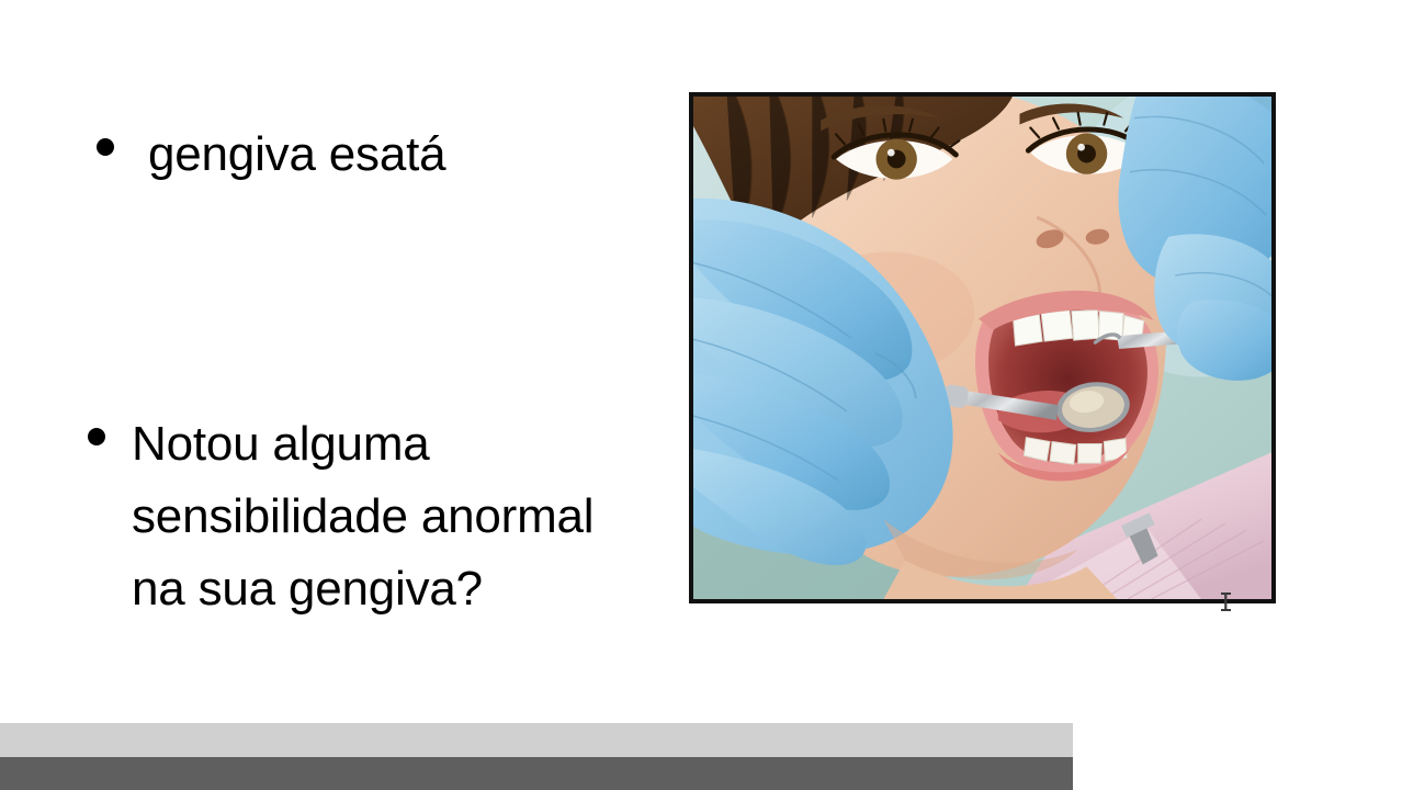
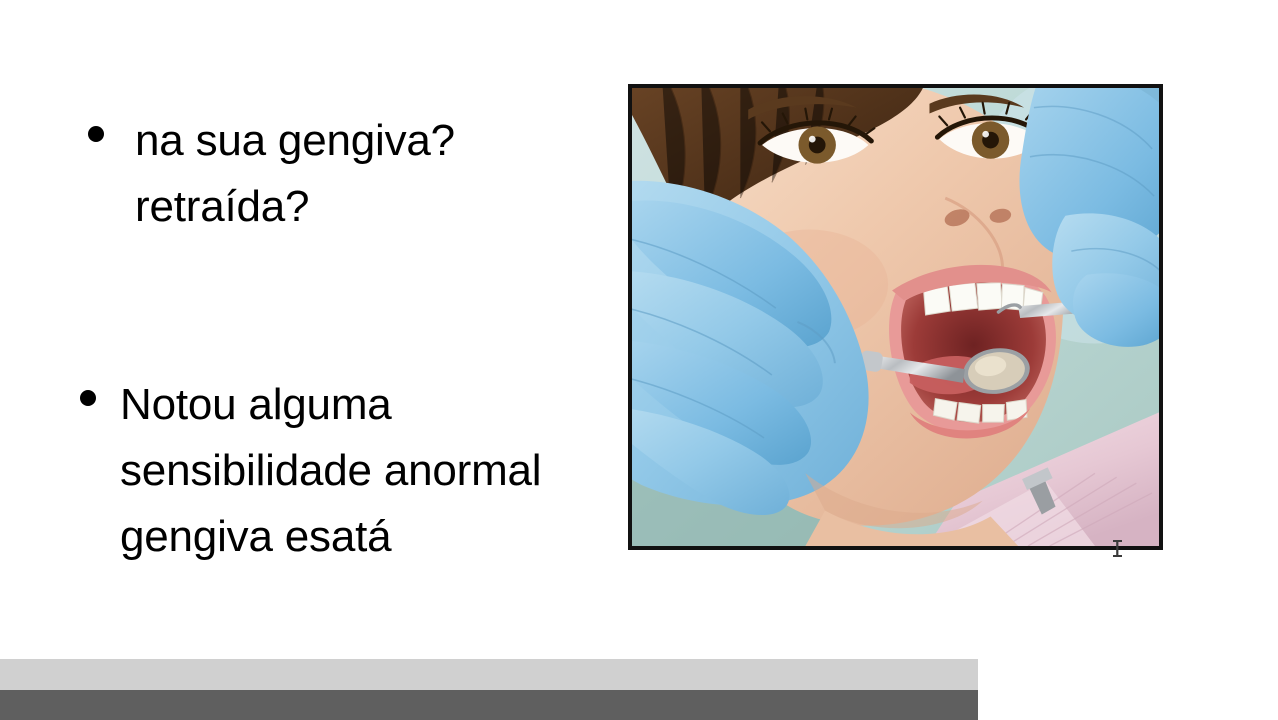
- gengiva esatá
+ na sua gengiva?
+ retraída?
  Notou alguma
  sensibilidade anormal
- na sua gengiva?
+ gengiva esatá
